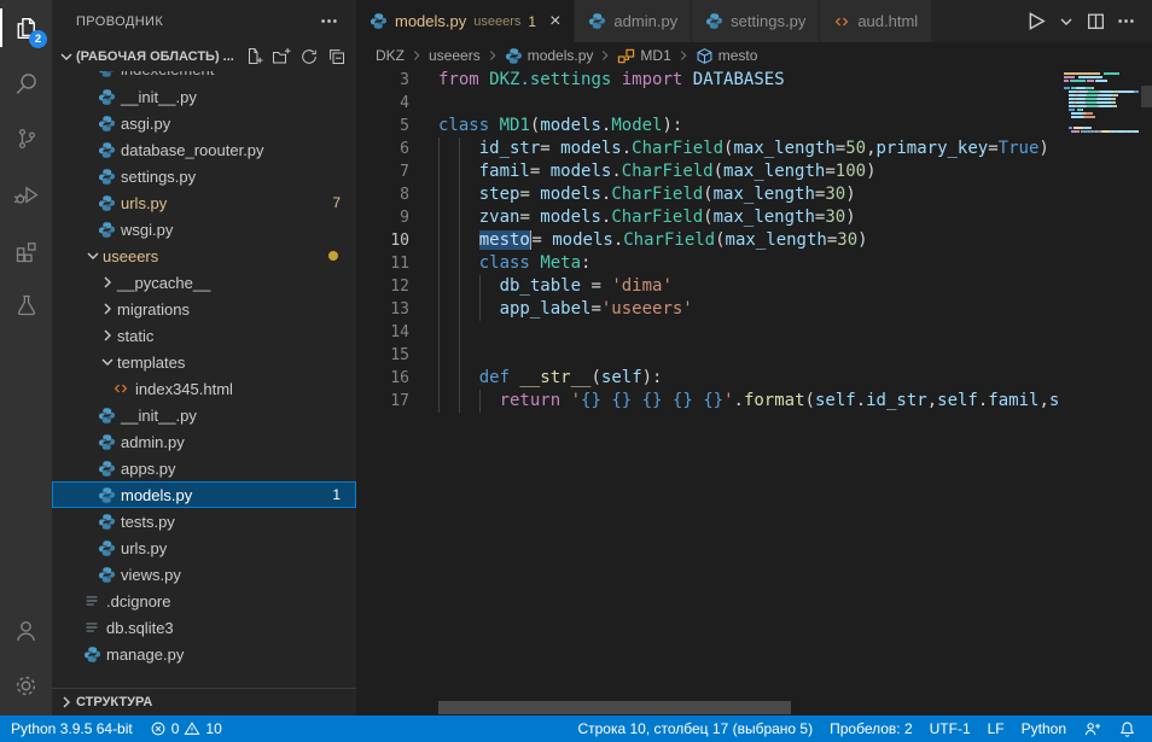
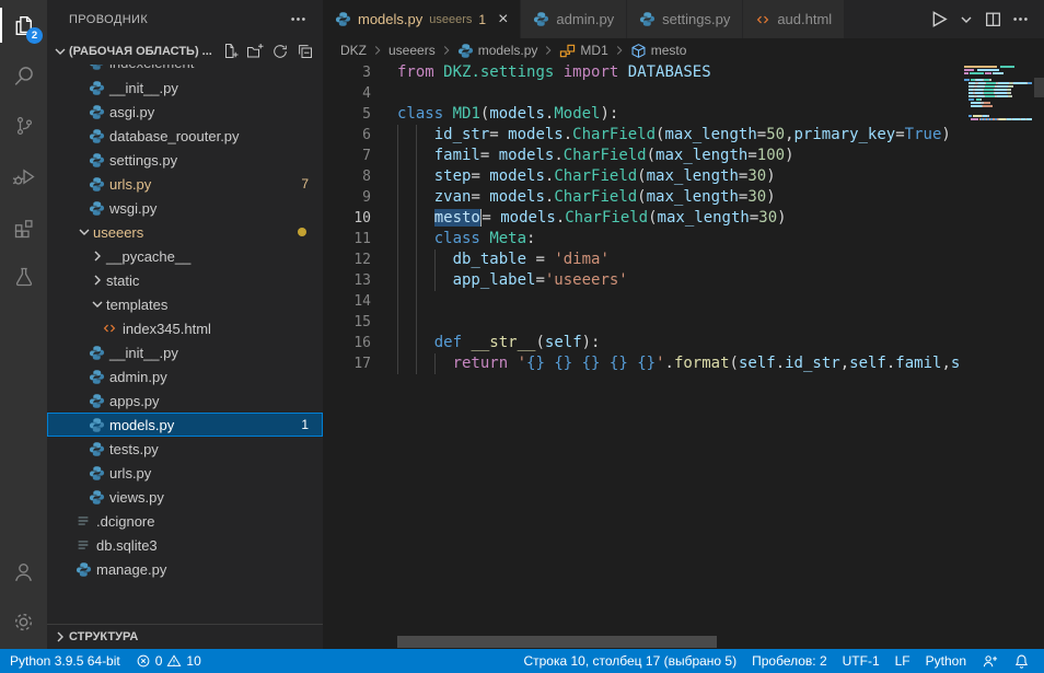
  2
  ПРОВОДНИК
  (РАБОЧАЯ ОБЛАСТЬ) ...
  __init__.py
  asgi.py
  database_roouter.py
  settings.py
  urls.py
  7
  wsgi.py
  useeers
  __pycache__
- migrations
  static
  templates
  index345.html
  __init__.py
  admin.py
  apps.py
  models.py
  1
  tests.py
  urls.py
  views.py
  .dcignore
  db.sqlite3
  manage.py
  СТРУКТУРА
  models.py
  useeers
  1
  ×
  admin.py
  settings.py
  aud.html
  DKZ
  useeers
  models.py
  MD1
  mesto
  3
  from DKZ.settings import DATABASES
  4
  5
  class MD1(models.Model):
  6
  id_str= models.CharField(max_length=50,primary_key=True)
  7
  famil= models.CharField(max_length=100)
  8
  step= models.CharField(max_length=30)
  9
  zvan= models.CharField(max_length=30)
  10
  mesto= models.CharField(max_length=30)
  11
  class Meta:
  12
  db_table = 'dima'
  13
  app_label='useeers'
  14
  15
  16
  def __str__(self):
  17
  return '{} {} {} {} {}'.format(self.id_str,self.famil,s
  Python 3.9.5 64-bit
  0
  10
  Строка 10, столбец 17 (выбрано 5)
  Пробелов: 2
  UTF-1
  LF
  Python
